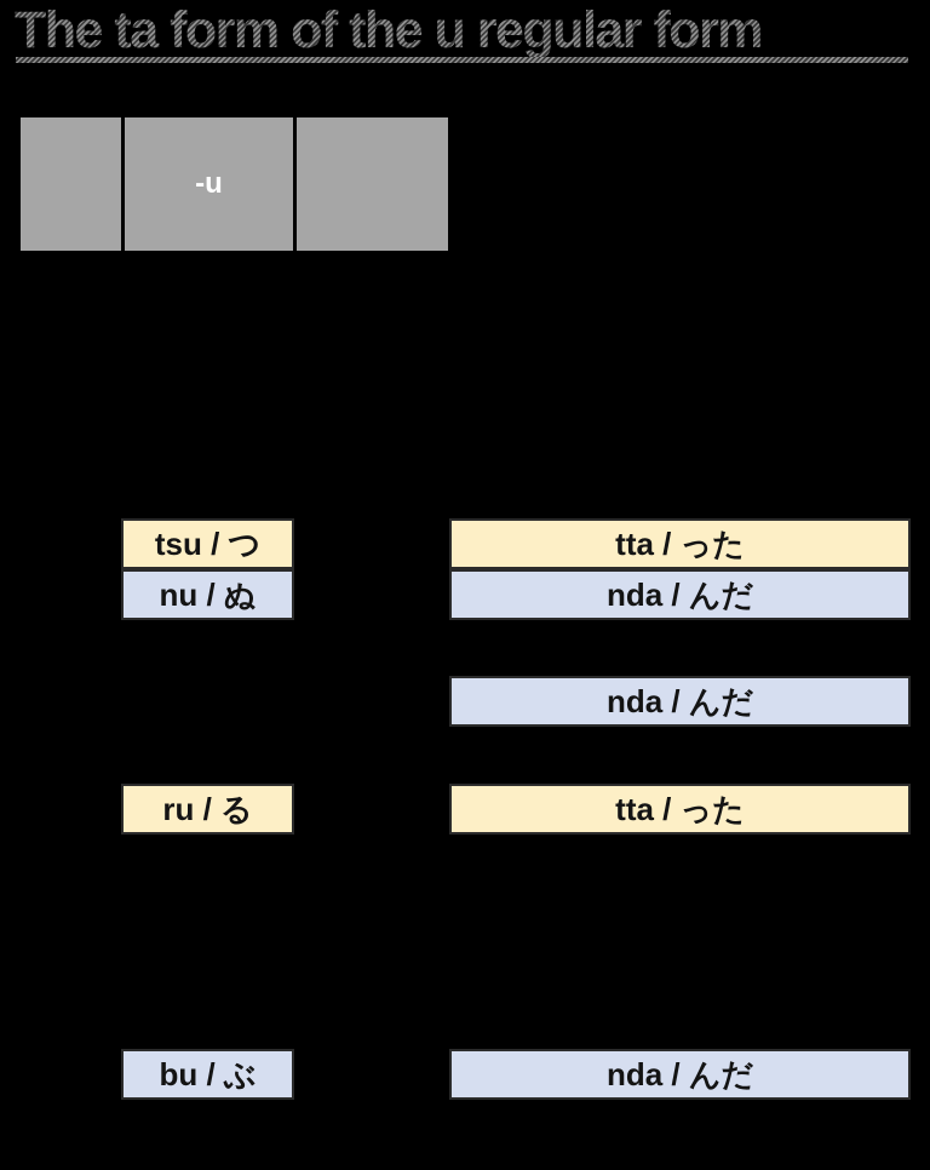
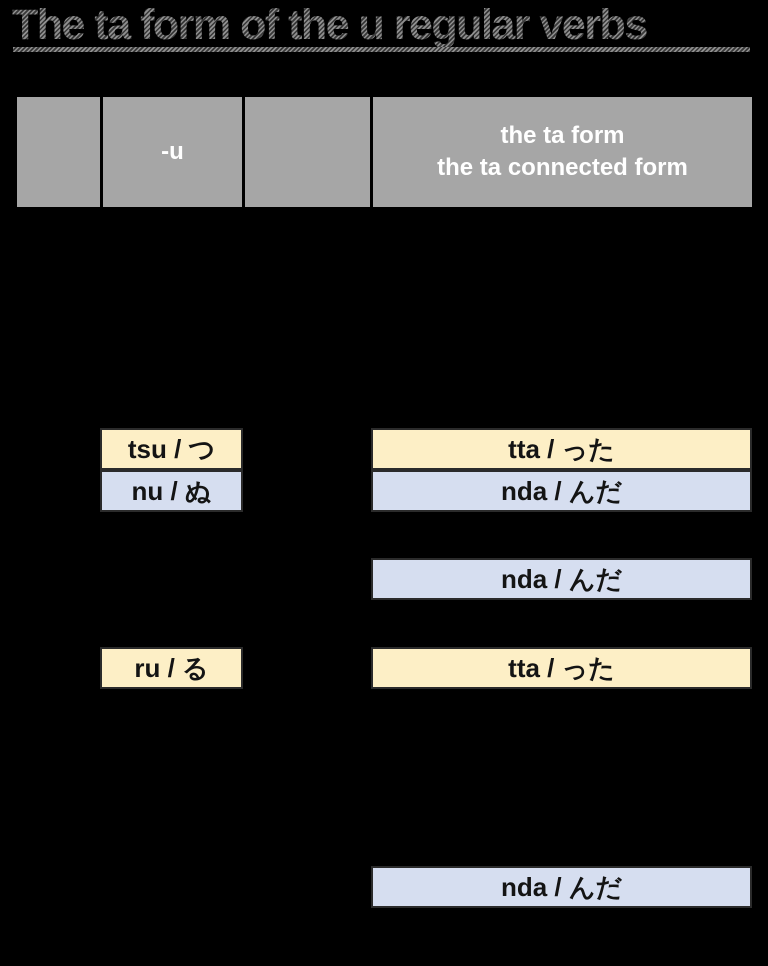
- The ta form of the u regular form
+ The ta form of the u regular verbs
  -u
+ the ta form
+ the ta connected form
  tsu / つ
  tta / った
  nu / ぬ
  nda / んだ
  nda / んだ
  ru / る
  tta / った
- bu / ぶ
  nda / んだ
